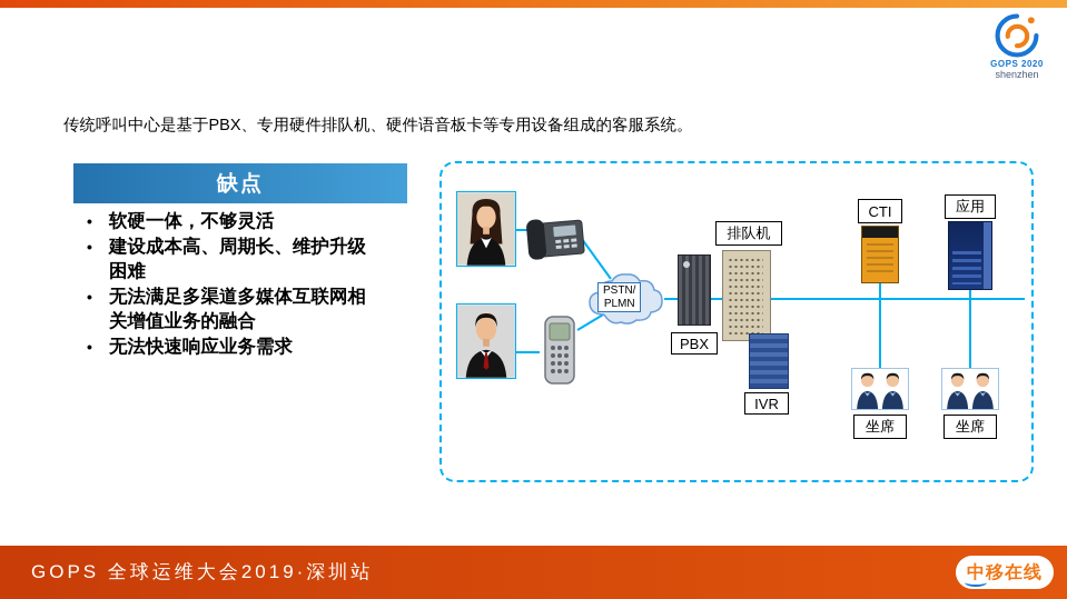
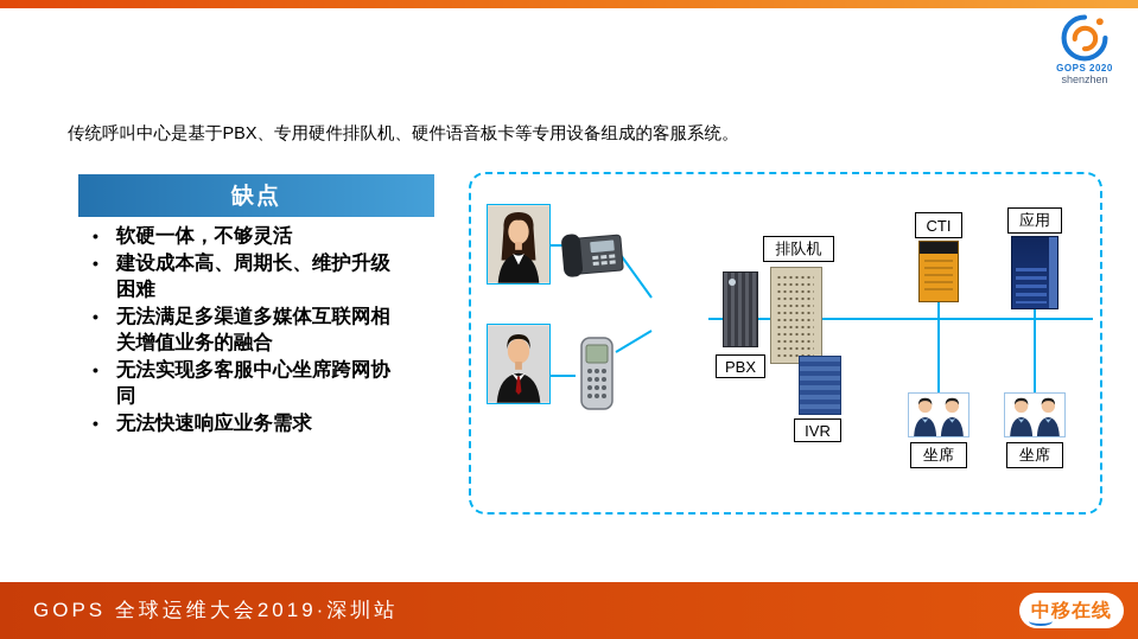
  GOPS 2020
  shenzhen
  传统呼叫中心是基于PBX、专用硬件排队机、硬件语音板卡等专用设备组成的客服系统。
  缺点
  软硬一体，不够灵活
  建设成本高、周期长、维护升级困难
  无法满足多渠道多媒体互联网相关增值业务的融合
+ 无法实现多客服中心坐席跨网协同
  无法快速响应业务需求
- PSTN/
- PLMN
  PBX
  排队机
  IVR
  CTI
  应用
  坐席
  坐席
  GOPS 全球运维大会2019·深圳站
  中移在线
